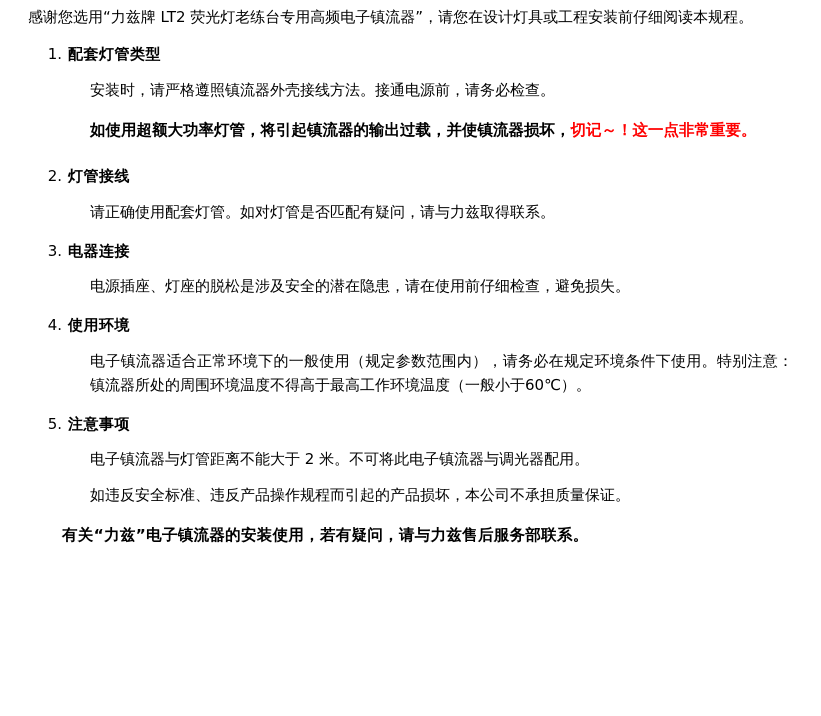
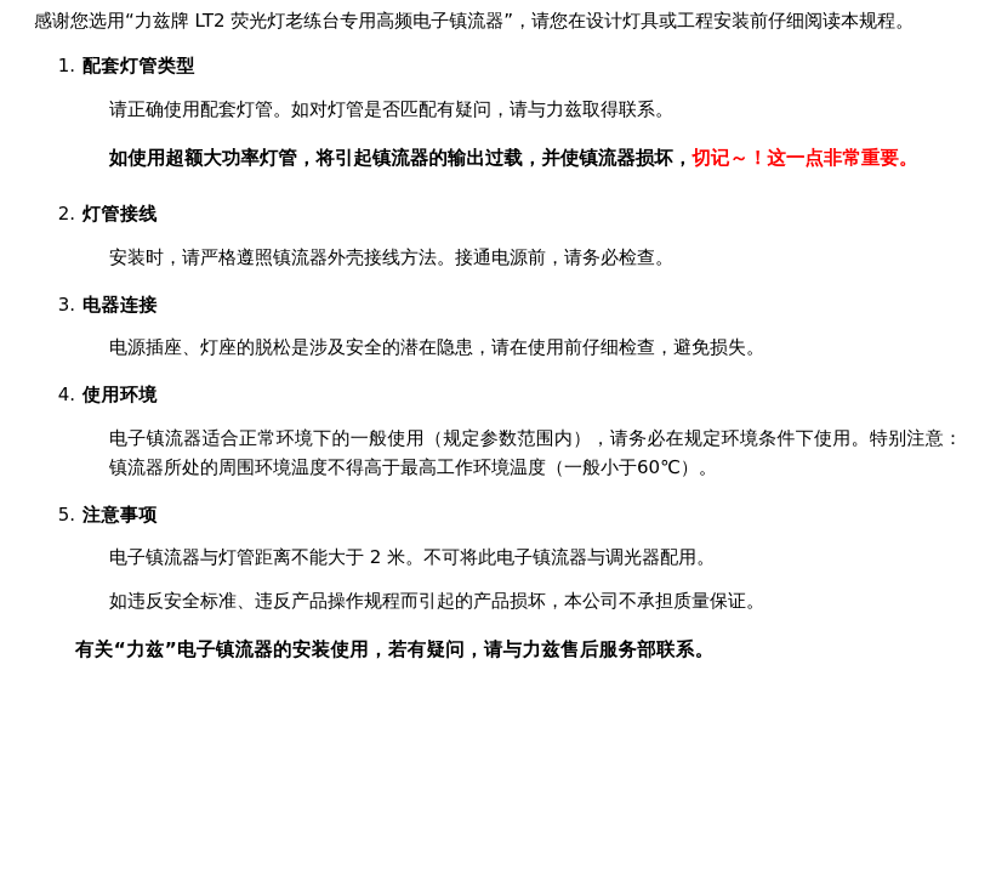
  感谢您选用“力兹牌 LT2 荧光灯老练台专用高频电子镇流器”，请您在设计灯具或工程安装前仔细阅读本规程。
  1.
  配套灯管类型
- 安装时，请严格遵照镇流器外壳接线方法。接通电源前，请务必检查。
+ 请正确使用配套灯管。如对灯管是否匹配有疑问，请与力兹取得联系。
  如使用超额大功率灯管，将引起镇流器的输出过载，并使镇流器损坏，切记～！这一点非常重要。
  2.
  灯管接线
- 请正确使用配套灯管。如对灯管是否匹配有疑问，请与力兹取得联系。
+ 安装时，请严格遵照镇流器外壳接线方法。接通电源前，请务必检查。
  3.
  电器连接
  电源插座、灯座的脱松是涉及安全的潜在隐患，请在使用前仔细检查，避免损失。
  4.
  使用环境
  电子镇流器适合正常环境下的一般使用（规定参数范围内），请务必在规定环境条件下使用。特别注意：镇流器所处的周围环境温度不得高于最高工作环境温度（一般小于60℃）。
  5.
  注意事项
  电子镇流器与灯管距离不能大于 2 米。不可将此电子镇流器与调光器配用。
  如违反安全标准、违反产品操作规程而引起的产品损坏，本公司不承担质量保证。
  有关“力兹”电子镇流器的安装使用，若有疑问，请与力兹售后服务部联系。
